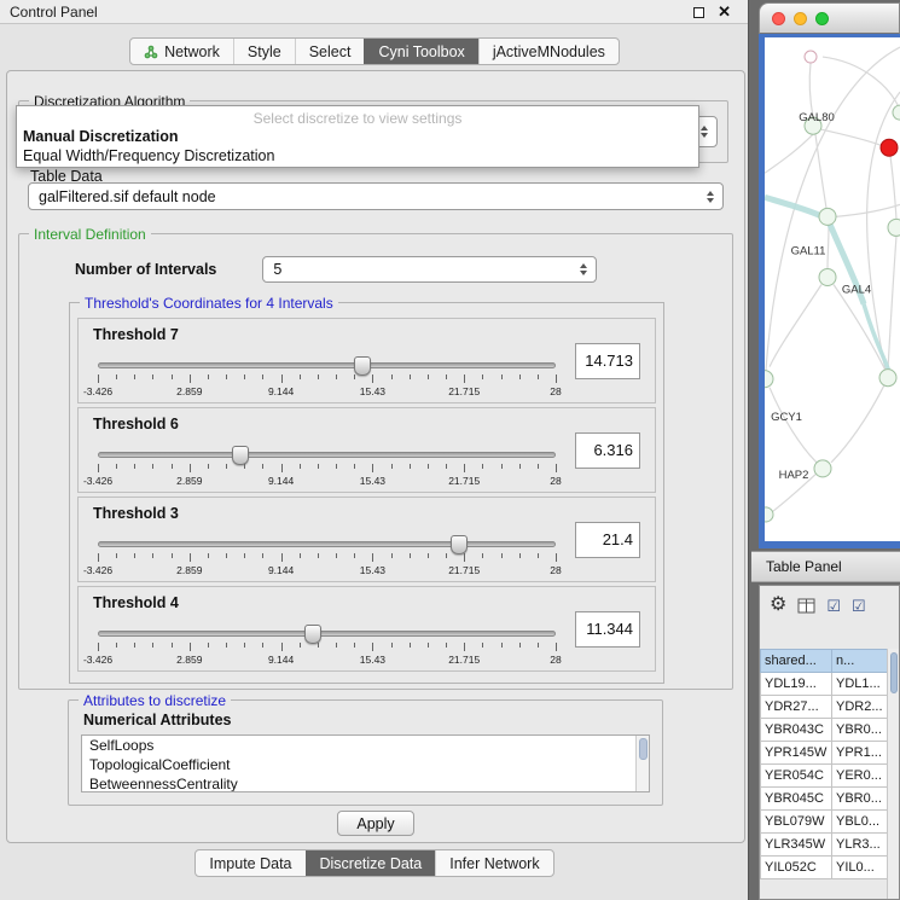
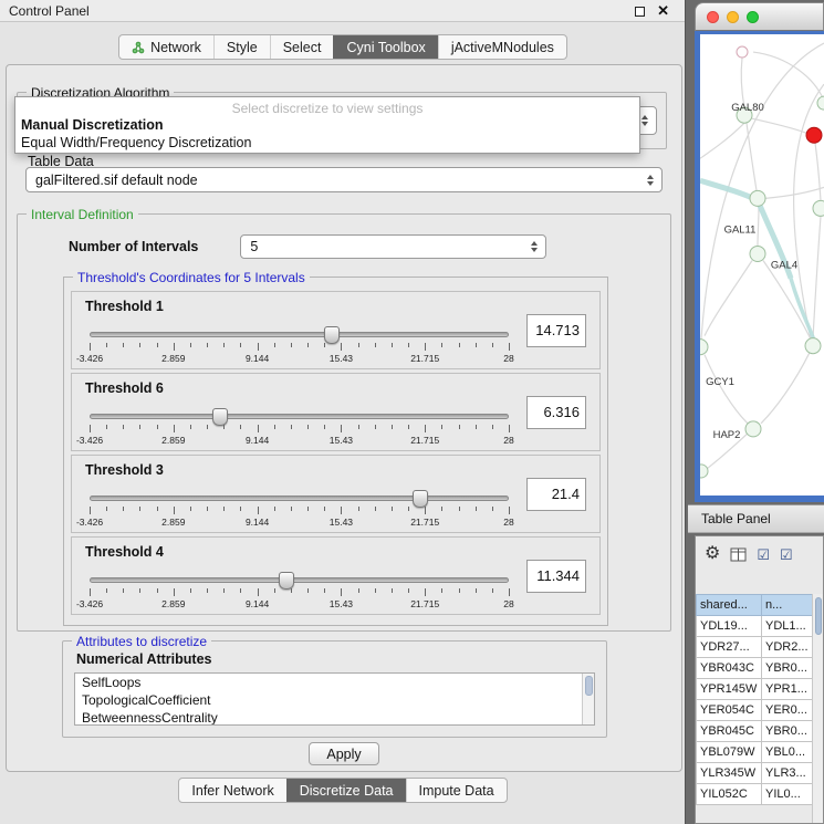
  Control Panel
  ✕
  Network
  Style
  Select
  Cyni Toolbox
  jActiveMNodules
  Discretization Algorithm
  Select discretize to view settings
  Manual Discretization
  Equal Width/Frequency Discretization
  Table Data
  galFiltered.sif default node
  Interval Definition
  Number of Intervals
  5
- Threshold's Coordinates for 4 Intervals
+ Threshold's Coordinates for 5 Intervals
- Threshold 7
+ Threshold 1
  -3.426
  2.859
  9.144
  15.43
  21.715
  28
  14.713
  Threshold 6
  -3.426
  2.859
  9.144
  15.43
  21.715
  28
  6.316
  Threshold 3
  -3.426
  2.859
  9.144
  15.43
  21.715
  28
  21.4
  Threshold 4
  -3.426
  2.859
  9.144
  15.43
  21.715
  28
  11.344
  Attributes to discretize
  Numerical Attributes
  SelfLoops
  TopologicalCoefficient
  BetweennessCentrality
  Apply
- Impute Data
+ Infer Network
  Discretize Data
- Infer Network
+ Impute Data
  GAL80
  GAL11
  GAL4
  GCY1
  HAP2
  Table Panel
  ⚙
  ☑
  ☑
  shared...	n...
  YDL19...	YDL1...
  YDR27...	YDR2...
  YBR043C	YBR0...
  YPR145W	YPR1...
  YER054C	YER0...
  YBR045C	YBR0...
  YBL079W	YBL0...
  YLR345W	YLR3...
  YIL052C	YIL0...
